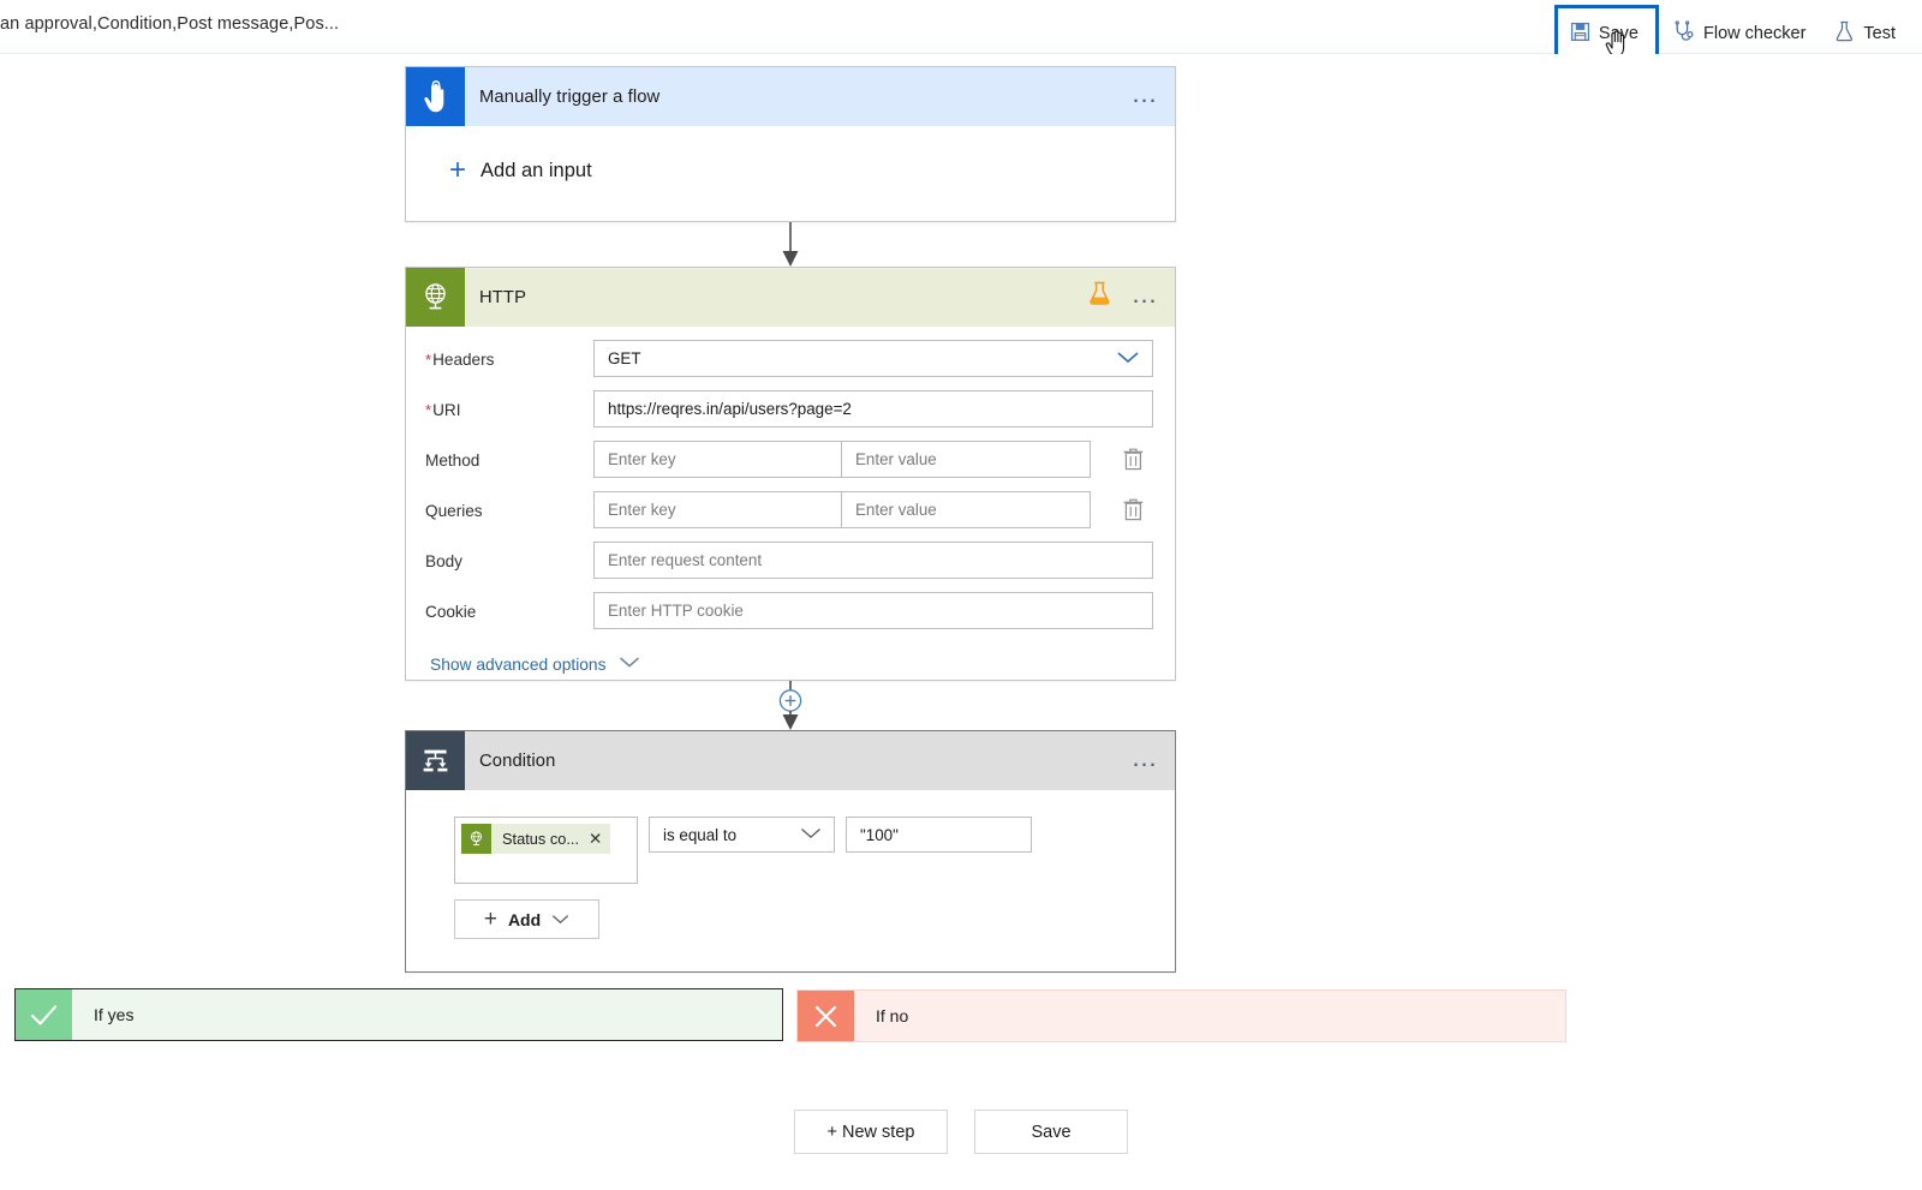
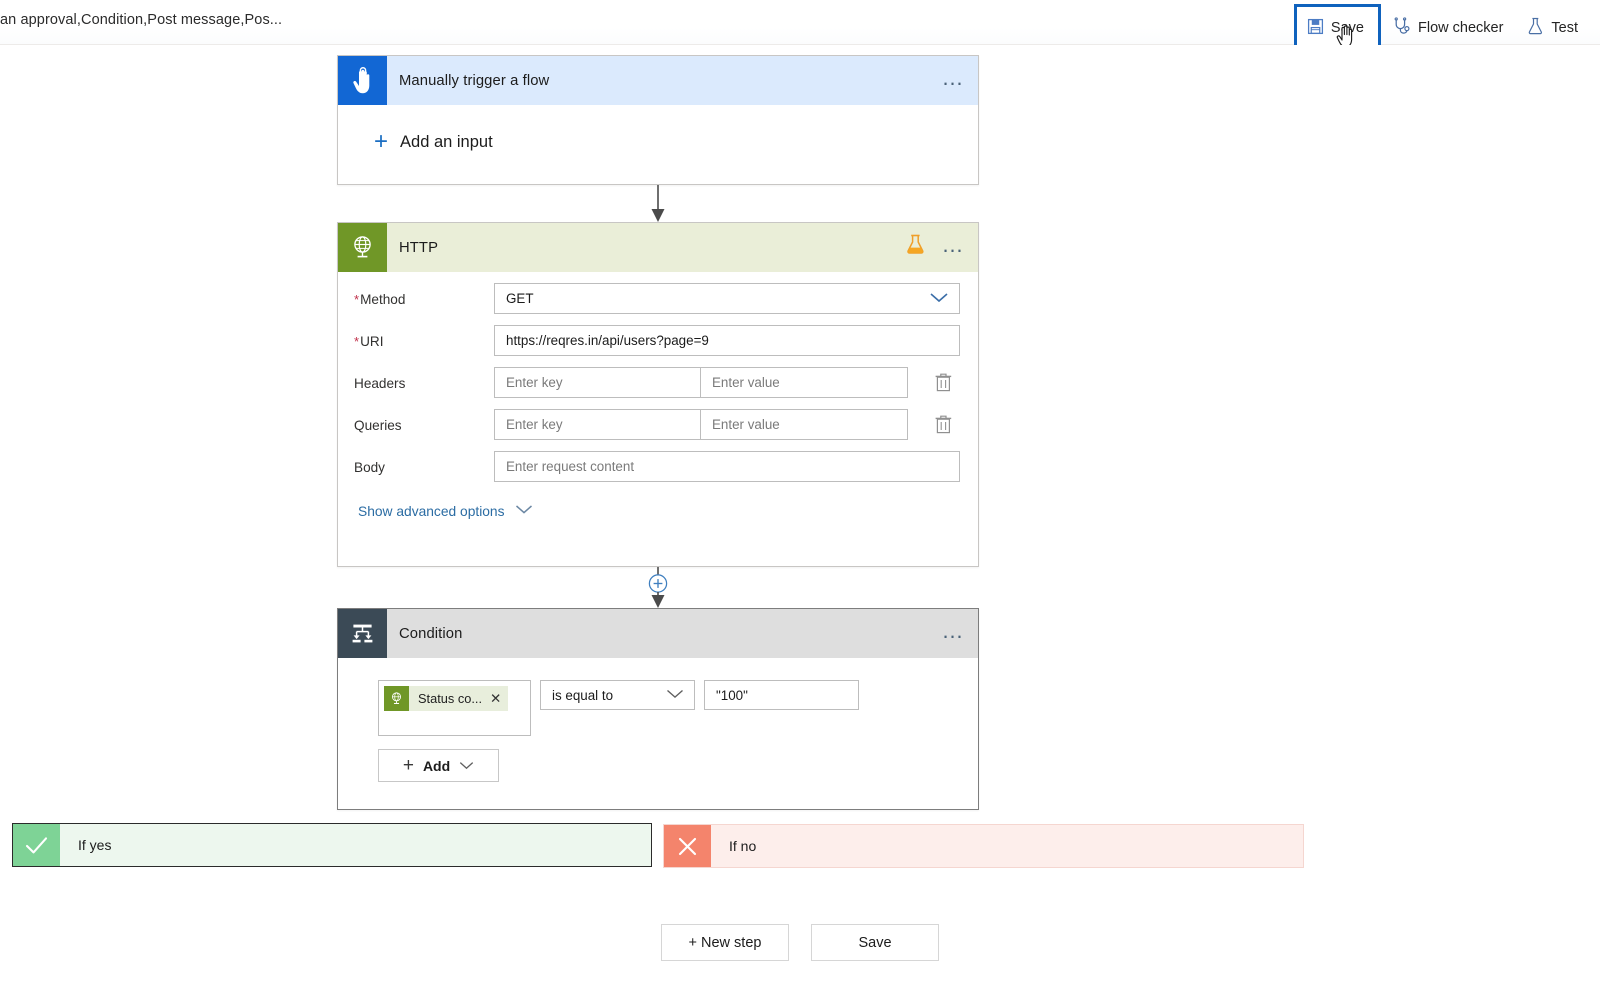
  an approval,Condition,Post message,Pos...
  Sve
  Flow checker
  Test
  Manually trigger a flow
  …
  +
  Add an input
  HTTP
  …
- *Headers
+ *Method
  GET
  *URI
- https://reqres.in/api/users?page=2
+ https://reqres.in/api/users?page=9
- Method
+ Headers
  Enter key
  Enter value
  Queries
  Enter key
  Enter value
  Body
  Enter request content
- Cookie
- Enter HTTP cookie
  Show advanced options
  Condition
  …
  Status co...
  ✕
  is equal to
  "100"
  +
  Add
  If yes
  If no
  + New step
  Save
